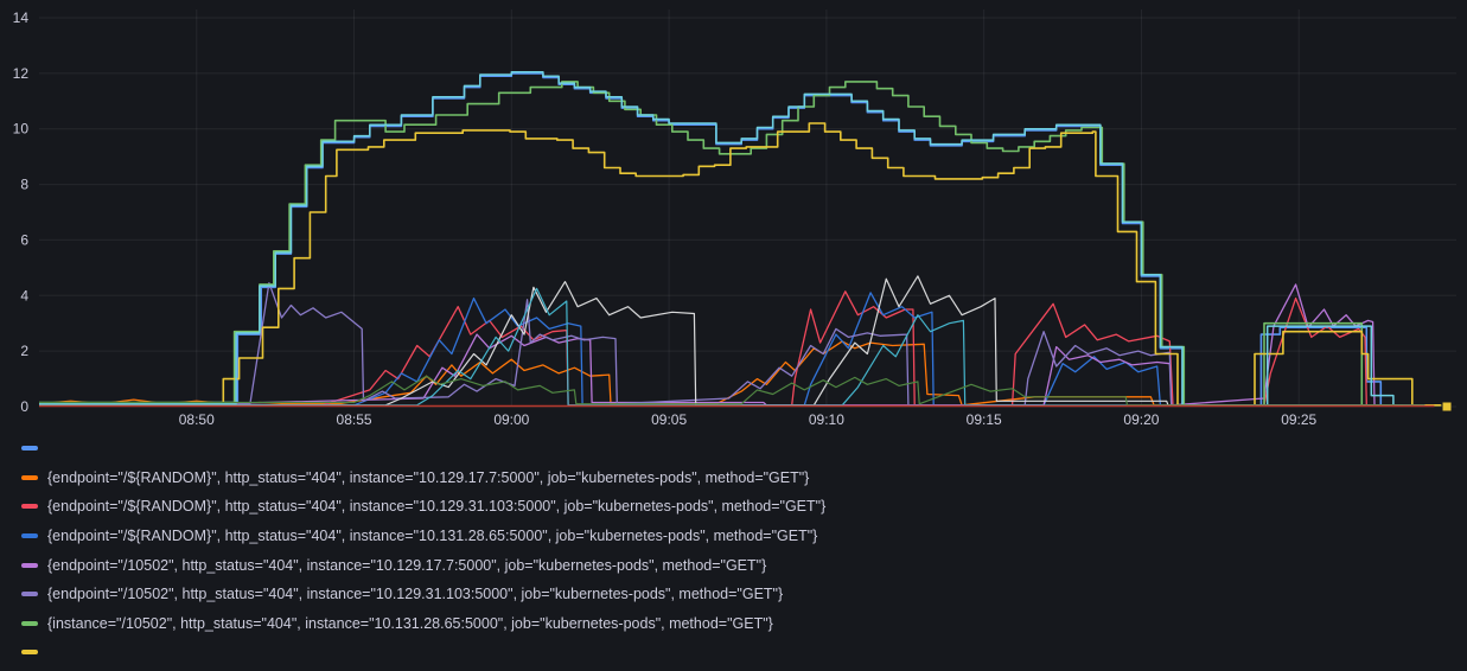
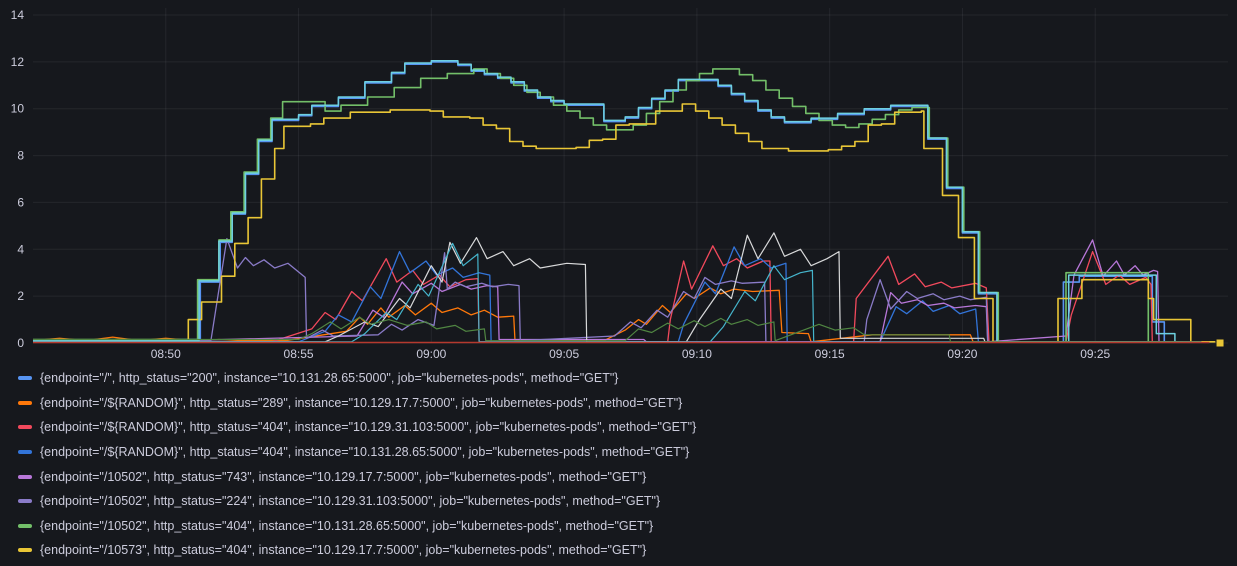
  0
  2
  4
  6
  8
  10
  12
  14
  08:50
  08:55
  09:00
  09:05
  09:10
  09:15
  09:20
  09:25
+ {endpoint="/", http_status="200", instance="10.131.28.65:5000", job="kubernetes-pods", method="GET"}
- {endpoint="/${RANDOM}", http_status="404", instance="10.129.17.7:5000", job="kubernetes-pods", method="GET"}
+ {endpoint="/${RANDOM}", http_status="289", instance="10.129.17.7:5000", job="kubernetes-pods", method="GET"}
  {endpoint="/${RANDOM}", http_status="404", instance="10.129.31.103:5000", job="kubernetes-pods", method="GET"}
  {endpoint="/${RANDOM}", http_status="404", instance="10.131.28.65:5000", job="kubernetes-pods", method="GET"}
- {endpoint="/10502", http_status="404", instance="10.129.17.7:5000", job="kubernetes-pods", method="GET"}
+ {endpoint="/10502", http_status="743", instance="10.129.17.7:5000", job="kubernetes-pods", method="GET"}
- {endpoint="/10502", http_status="404", instance="10.129.31.103:5000", job="kubernetes-pods", method="GET"}
+ {endpoint="/10502", http_status="224", instance="10.129.31.103:5000", job="kubernetes-pods", method="GET"}
- {instance="/10502", http_status="404", instance="10.131.28.65:5000", job="kubernetes-pods", method="GET"}
+ {endpoint="/10502", http_status="404", instance="10.131.28.65:5000", job="kubernetes-pods", method="GET"}
+ {endpoint="/10573", http_status="404", instance="10.129.17.7:5000", job="kubernetes-pods", method="GET"}
